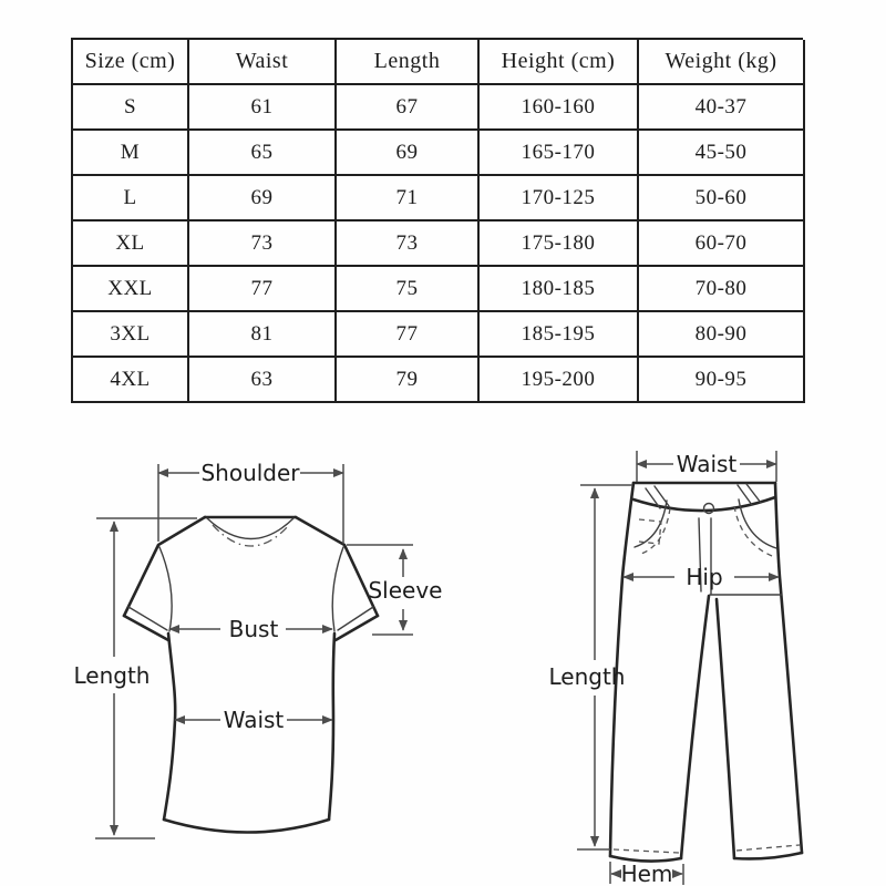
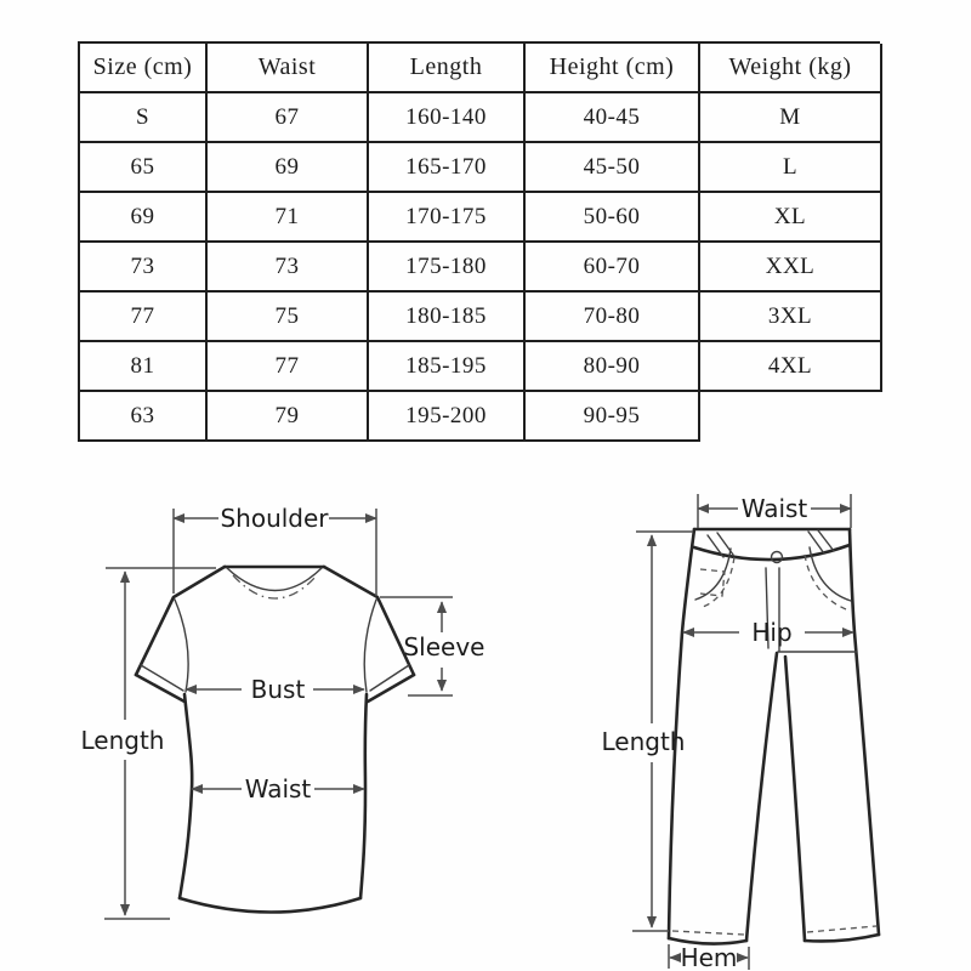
  Size (cm)
  Waist
  Length
  Height (cm)
  Weight (kg)
  S
- 61
  67
- 160-160
+ 160-140
- 40-37
+ 40-45
  M
  65
  69
  165-170
  45-50
  L
  69
  71
- 170-125
+ 170-175
  50-60
  XL
  73
  73
  175-180
  60-70
  XXL
  77
  75
  180-185
  70-80
  3XL
  81
  77
  185-195
  80-90
  4XL
  63
  79
  195-200
  90-95
  Shoulder
  Length
  Sleeve
  Bust
  Waist
  Waist
  Hip
  Length
  Hem
